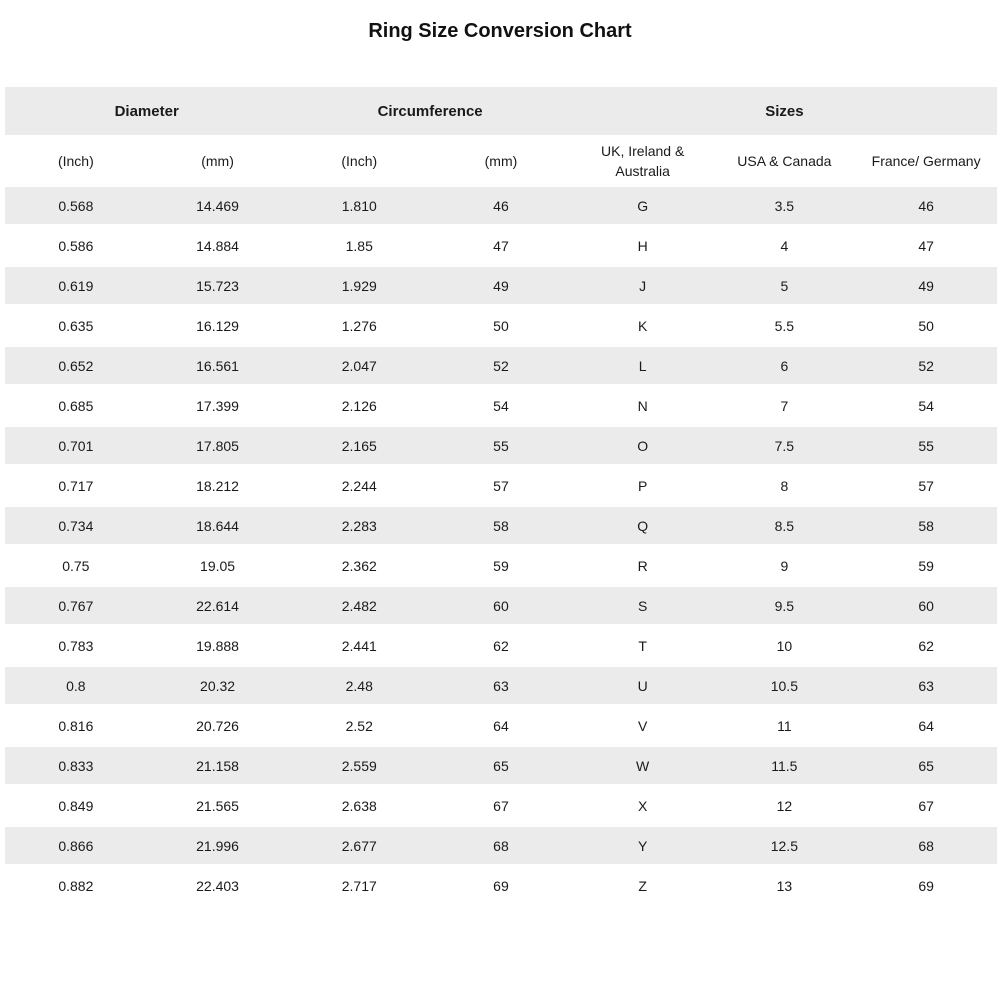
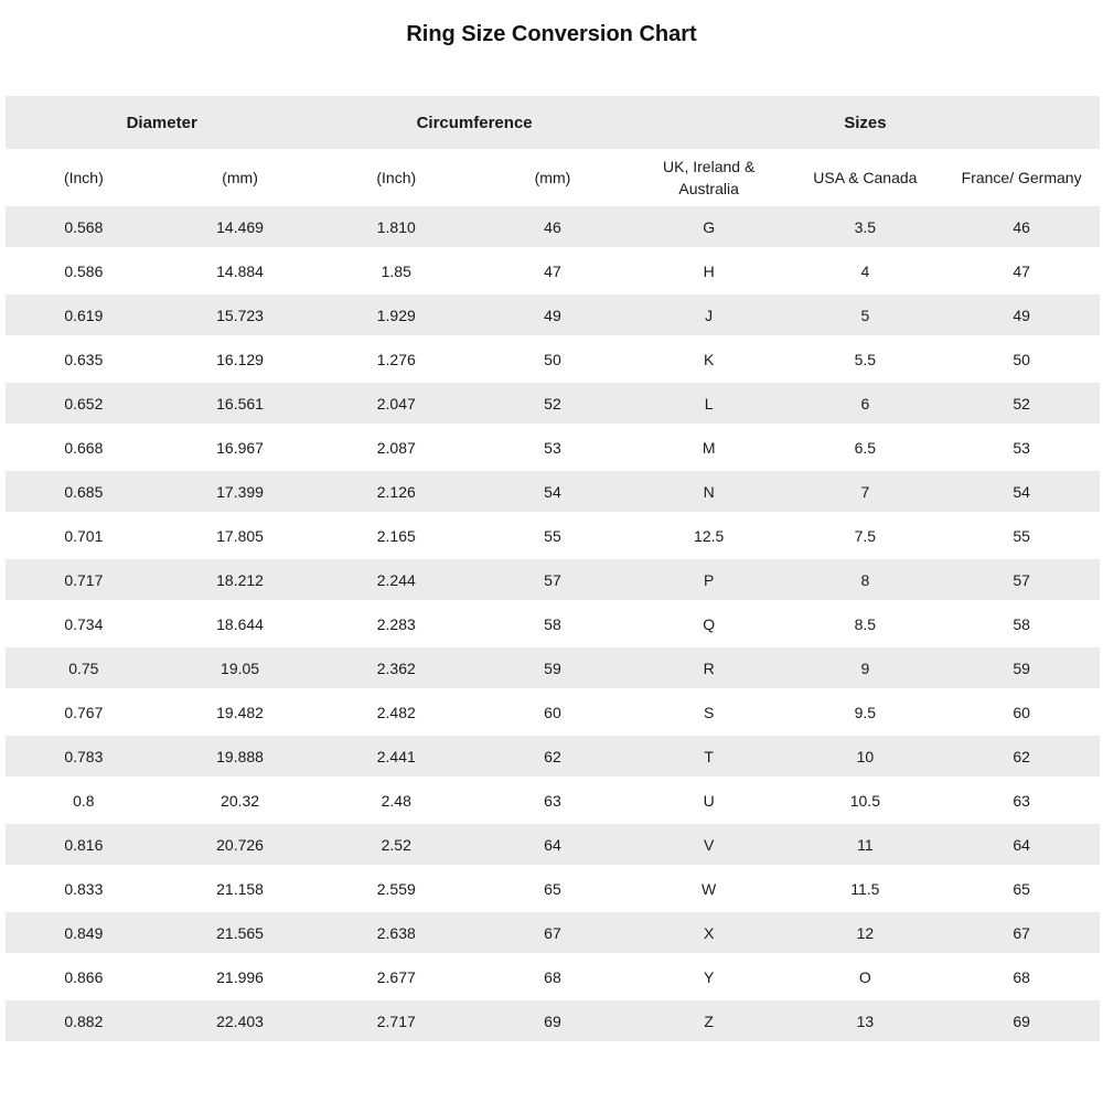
  Ring Size Conversion Chart
  Diameter	Circumference	Sizes
  (Inch)	(mm)	(Inch)	(mm)	UK, Ireland & Australia	USA & Canada	France/ Germany
  0.568	14.469	1.810	46	G	3.5	46
  0.586	14.884	1.85	47	H	4	47
  0.619	15.723	1.929	49	J	5	49
  0.635	16.129	1.276	50	K	5.5	50
  0.652	16.561	2.047	52	L	6	52
+ 0.668	16.967	2.087	53	M	6.5	53
  0.685	17.399	2.126	54	N	7	54
- 0.701	17.805	2.165	55	O	7.5	55
+ 0.701	17.805	2.165	55	12.5	7.5	55
  0.717	18.212	2.244	57	P	8	57
  0.734	18.644	2.283	58	Q	8.5	58
  0.75	19.05	2.362	59	R	9	59
- 0.767	22.614	2.482	60	S	9.5	60
+ 0.767	19.482	2.482	60	S	9.5	60
  0.783	19.888	2.441	62	T	10	62
  0.8	20.32	2.48	63	U	10.5	63
  0.816	20.726	2.52	64	V	11	64
  0.833	21.158	2.559	65	W	11.5	65
  0.849	21.565	2.638	67	X	12	67
- 0.866	21.996	2.677	68	Y	12.5	68
+ 0.866	21.996	2.677	68	Y	O	68
  0.882	22.403	2.717	69	Z	13	69
